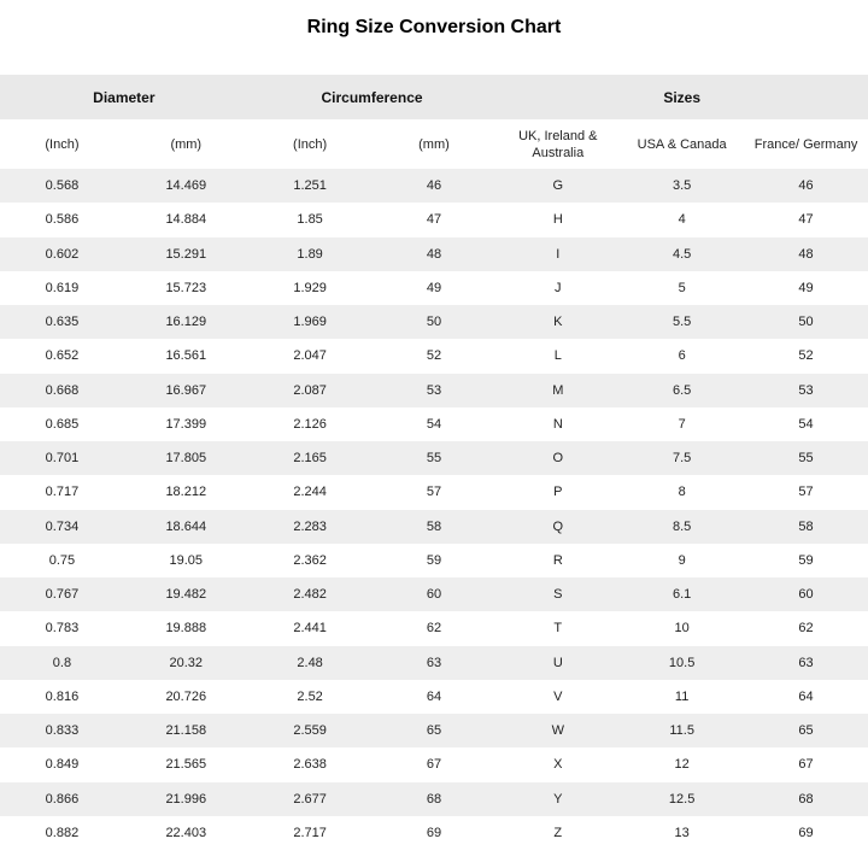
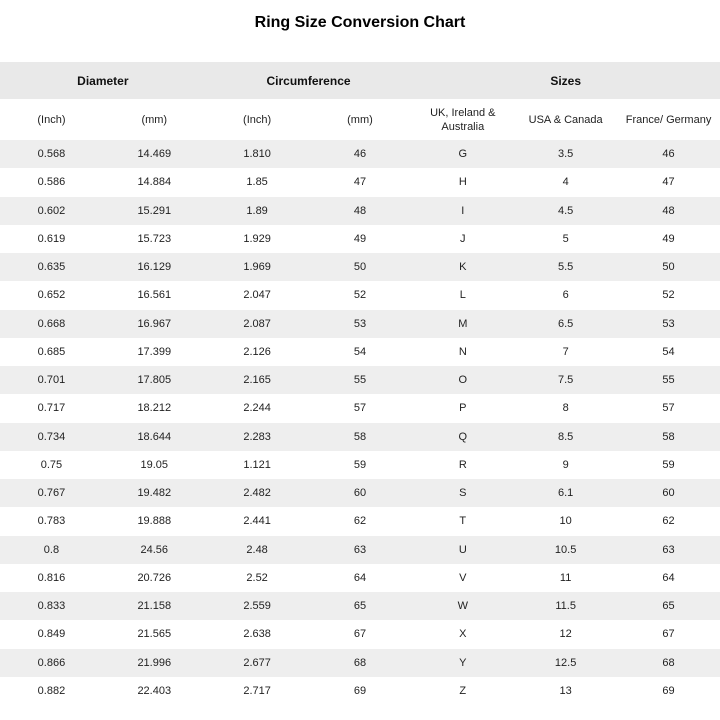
  Ring Size Conversion Chart
  Diameter	Circumference	Sizes
  (Inch)	(mm)	(Inch)	(mm)	UK, Ireland & Australia	USA & Canada	France/ Germany
- 0.568	14.469	1.251	46	G	3.5	46
+ 0.568	14.469	1.810	46	G	3.5	46
  0.586	14.884	1.85	47	H	4	47
  0.602	15.291	1.89	48	I	4.5	48
  0.619	15.723	1.929	49	J	5	49
  0.635	16.129	1.969	50	K	5.5	50
  0.652	16.561	2.047	52	L	6	52
  0.668	16.967	2.087	53	M	6.5	53
  0.685	17.399	2.126	54	N	7	54
  0.701	17.805	2.165	55	O	7.5	55
  0.717	18.212	2.244	57	P	8	57
  0.734	18.644	2.283	58	Q	8.5	58
- 0.75	19.05	2.362	59	R	9	59
+ 0.75	19.05	1.121	59	R	9	59
  0.767	19.482	2.482	60	S	6.1	60
  0.783	19.888	2.441	62	T	10	62
- 0.8	20.32	2.48	63	U	10.5	63
+ 0.8	24.56	2.48	63	U	10.5	63
  0.816	20.726	2.52	64	V	11	64
  0.833	21.158	2.559	65	W	11.5	65
  0.849	21.565	2.638	67	X	12	67
  0.866	21.996	2.677	68	Y	12.5	68
  0.882	22.403	2.717	69	Z	13	69
